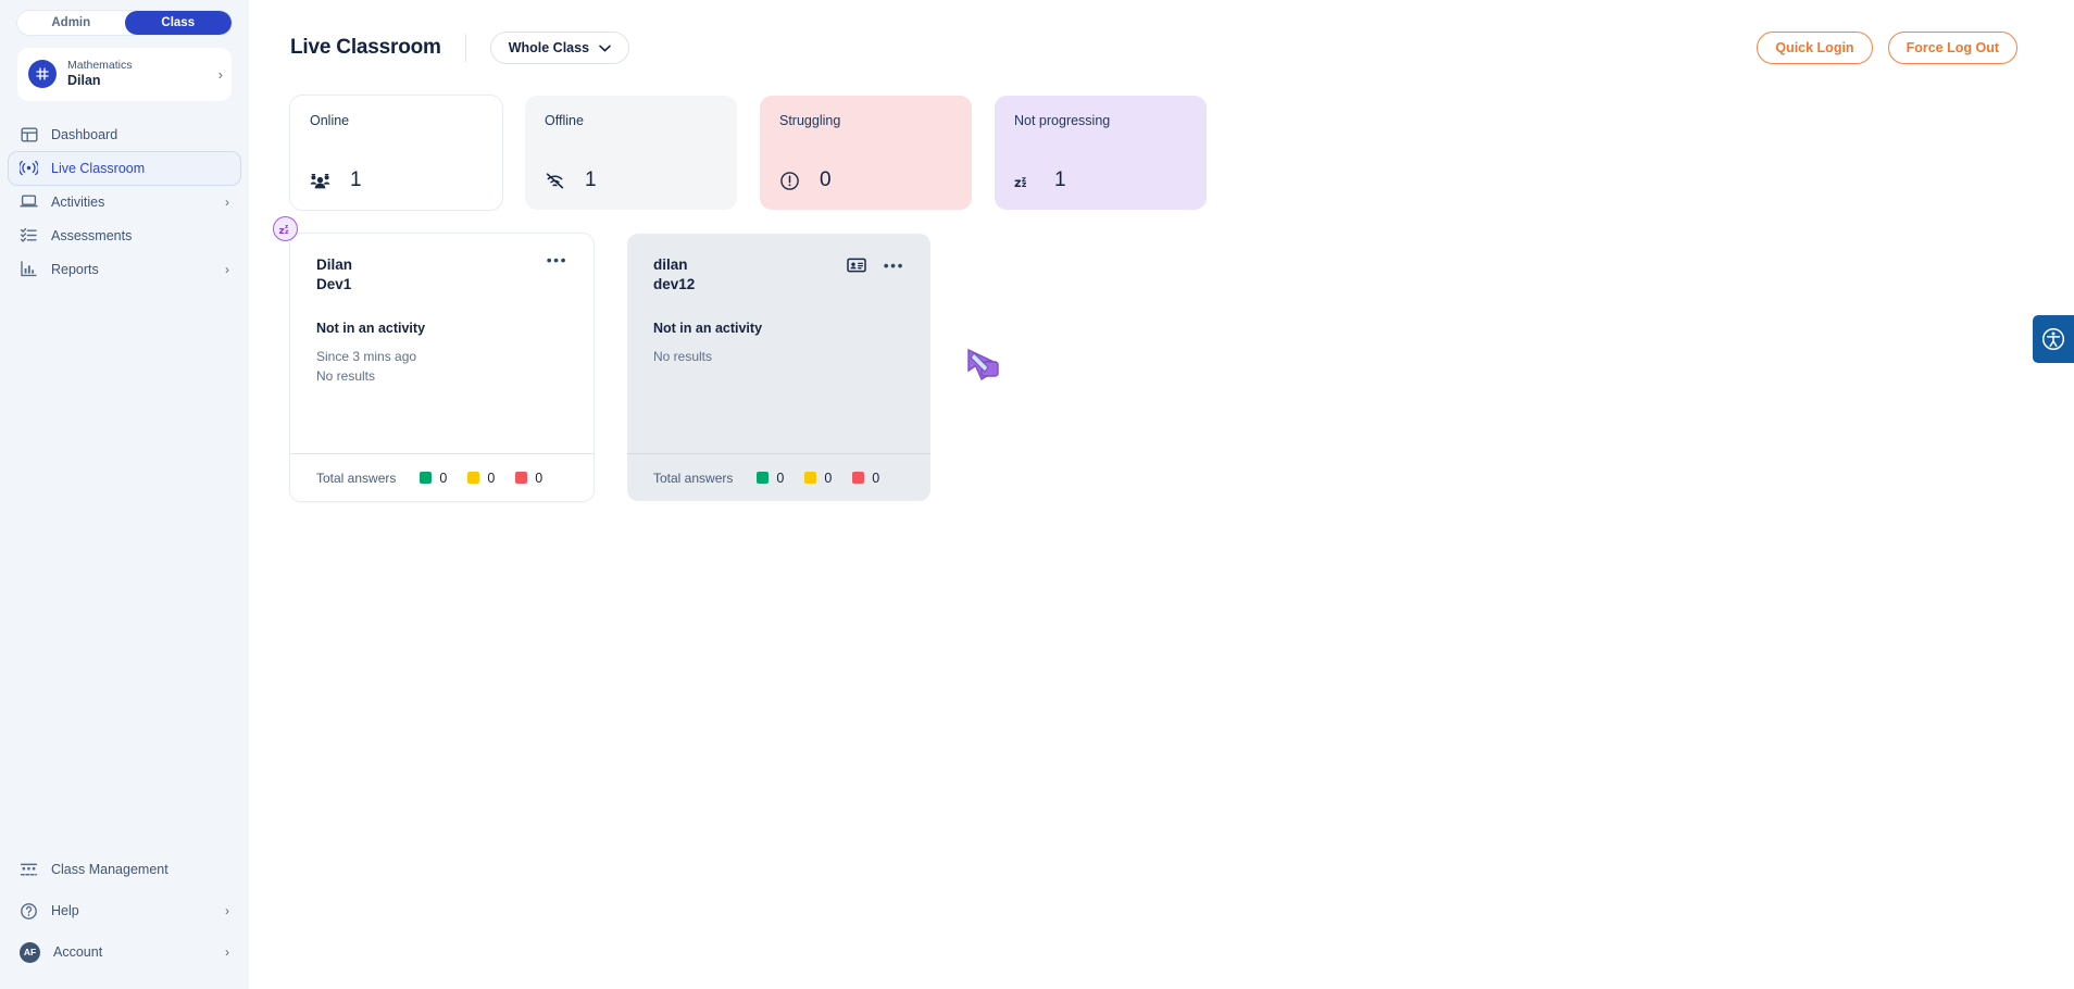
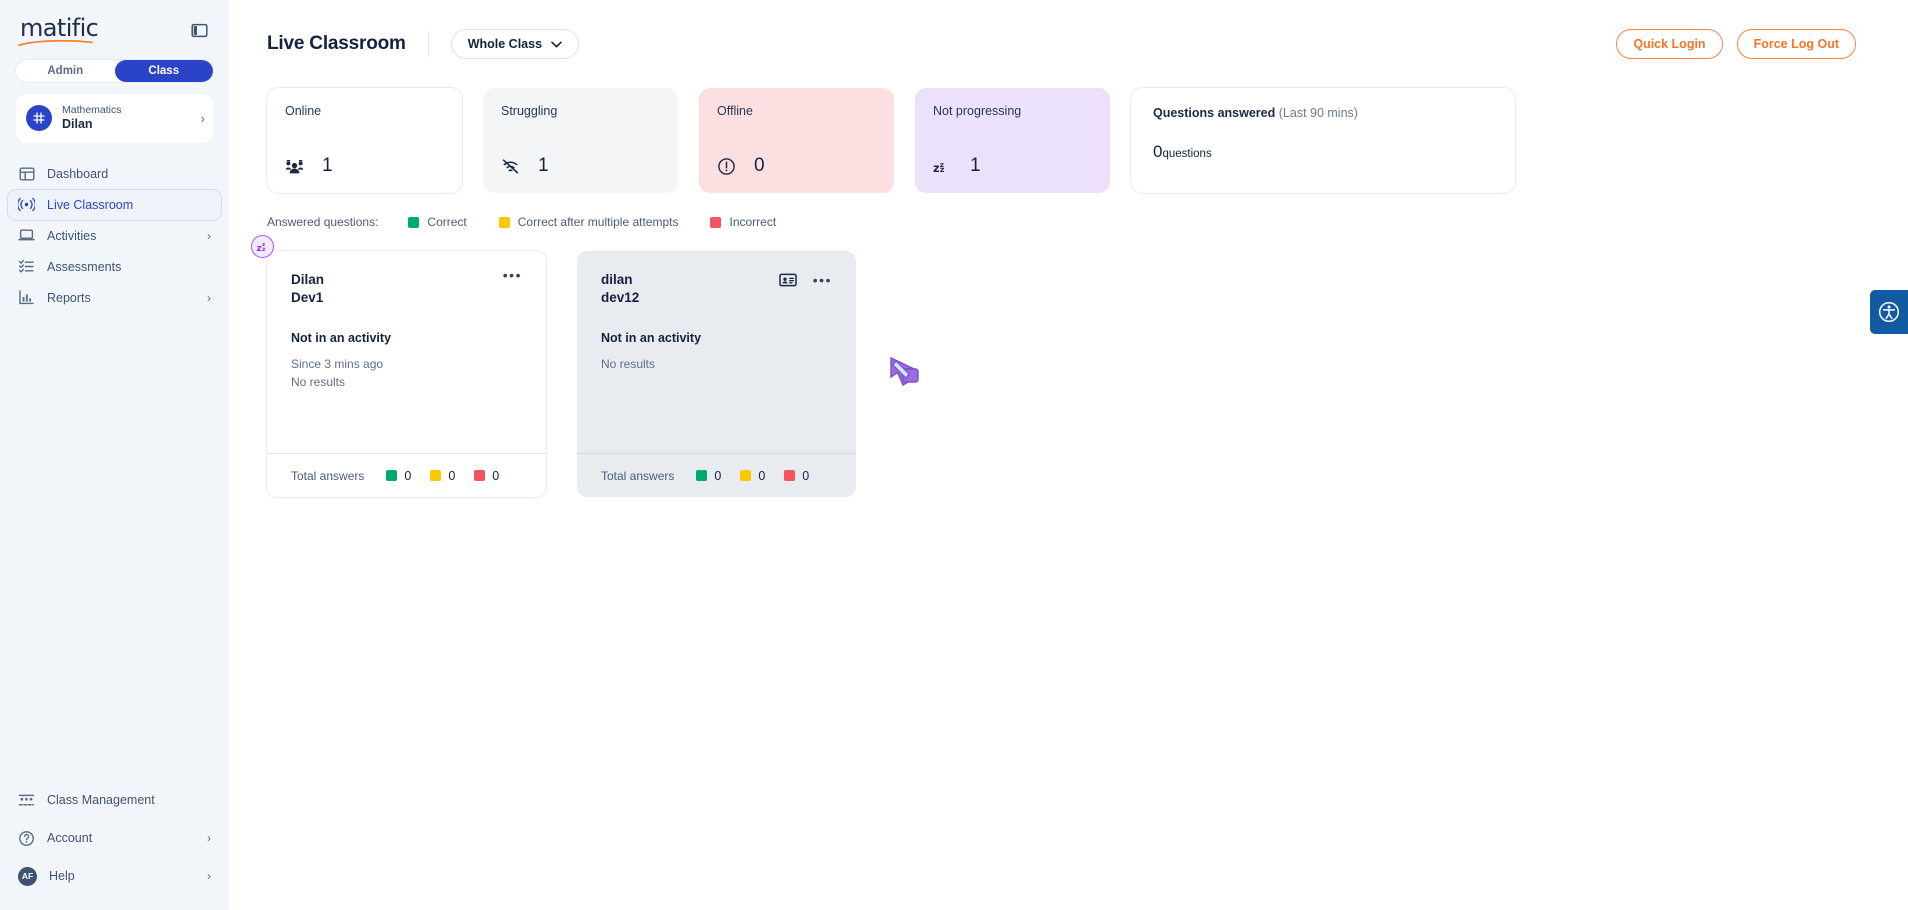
+ matific
  Admin
  Class
  Mathematics
  Dilan
  ›
  Dashboard
  Live Classroom
  Activities
  ›
  Assessments
  Reports
  ›
  Class Management
- Help
+ Account
  ›
  AF
- Account
+ Help
  ›
  Live Classroom
  Whole Class
  Quick Login
  Force Log Out
  Online
  1
- Offline
+ Struggling
  1
- Struggling
+ Offline
  0
  Not progressing
  z
  z
  z
  1
+ Questions answered (Last 90 mins)
+ 0questions
+ Answered questions:
+ Correct
+ Correct after multiple attempts
+ Incorrect
  z
  Dilan
  Dev1
  •••
  Not in an activity
  Since 3 mins ago
  No results
  Total answers
  0
  0
  0
  dilan
  dev12
  •••
  Not in an activity
  No results
  Total answers
  0
  0
  0
